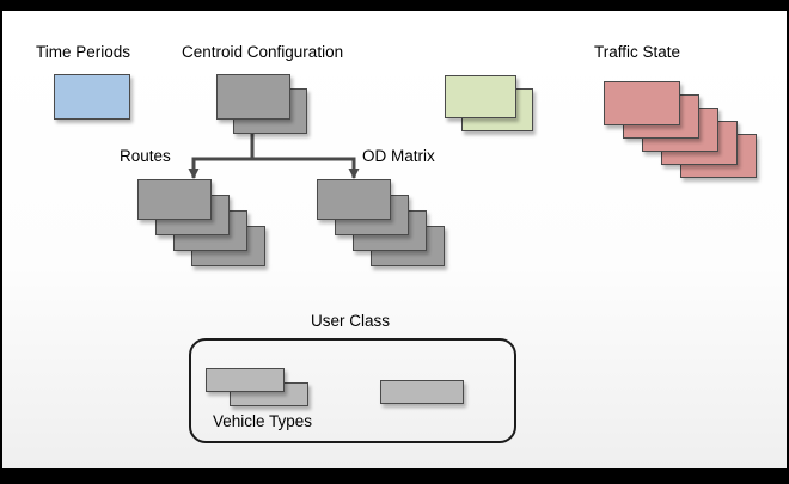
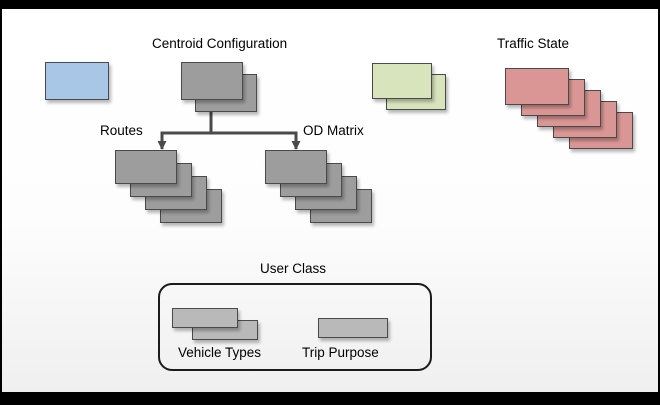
- Time Periods
  Centroid Configuration
  Traffic State
  Routes
  OD Matrix
  User Class
  Vehicle Types
+ Trip Purpose
